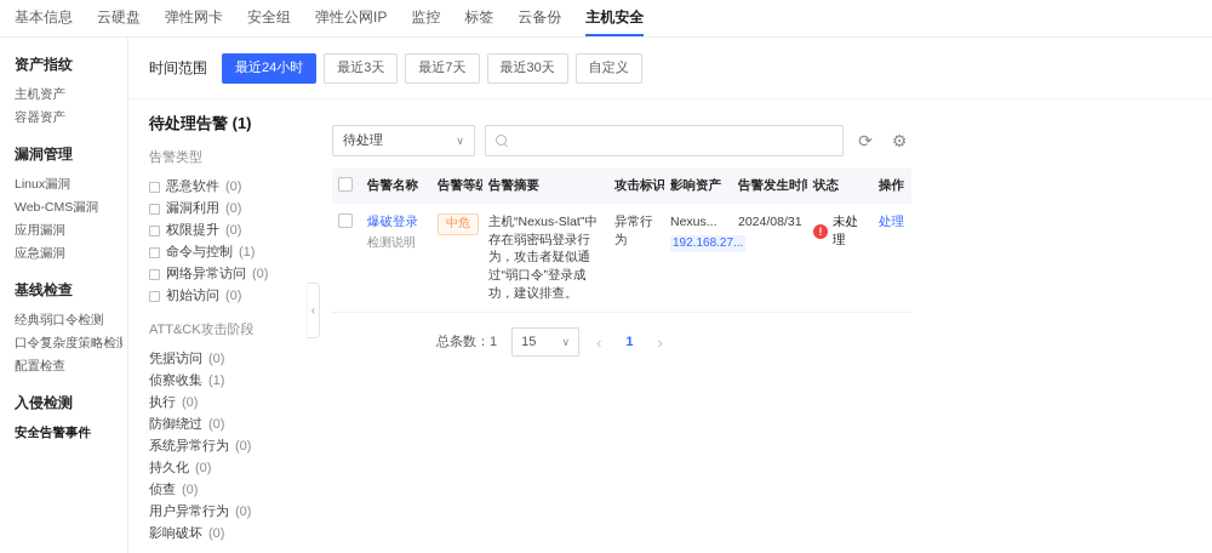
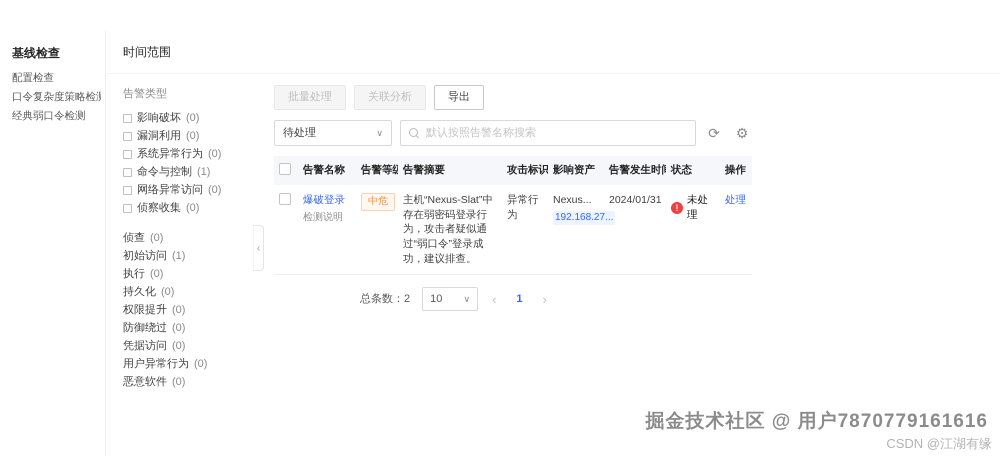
- 基本信息
- 云硬盘
- 弹性网卡
- 安全组
- 弹性公网IP
- 监控
- 标签
- 云备份
- 主机安全
- 资产指纹
- 主机资产
- 容器资产
- 漏洞管理
- Linux漏洞
- Web-CMS漏洞
- 应用漏洞
- 应急漏洞
  基线检查
- 经典弱口令检测
+ 配置检查
  口令复杂度策略检
- 配置检查
+ 经典弱口令检测
- 入侵检测
- 安全告警事件
  时间范围
- 最近24小时
- 最近3天
- 最近7天
- 最近30天
- 自定义
- 待处理告警 (1)
  告警类型
- 恶意软件
+ 影响破坏
  (0)
  漏洞利用
  (0)
- 权限提升
+ 系统异常行为
  (0)
  命令与控制
  (1)
  网络异常访问
  (0)
- 初始访问
+ 侦察收集
  (0)
- ATT&CK攻击阶段
- 凭据访问
+ 侦查
  (0)
- 侦察收集
+ 初始访问
  (1)
  执行
  (0)
- 防御绕过
+ 持久化
  (0)
- 系统异常行为
+ 权限提升
  (0)
- 持久化
+ 防御绕过
  (0)
- 侦查
+ 凭据访问
  (0)
  用户异常行为
  (0)
- 影响破坏
+ 恶意软件
  (0)
  ‹
+ 批量处理
+ 关联分析
+ 导出
  待处理
  ∨
+ 默认按照告警名称搜索
  ⟳
  ⚙
  	告警名称	告警等级	告警摘要	攻击标识	影响资产	告警发生时	状态	操作
- 	爆破登录 检测说明	中危	主机“Nexus-Slat”中存在弱密码登录行为，攻击者疑似通过“弱口令”登录成功，建议排查。	异常行为	Nexus... 192.168.27...	2024/08/31	! 未处理	处理
+ 	爆破登录 检测说明	中危	主机“Nexus-Slat”中存在弱密码登录行为，攻击者疑似通过“弱口令”登录成功，建议排查。	异常行为	Nexus... 192.168.27...	2024/01/31	! 未处理	处理
- 总条数：1
+ 总条数：2
- 15
+ 10
  ∨
  ‹
  1
  ›
+ 掘金技术社区 @ 用户7870779161616
+ CSDN @江湖有缘
